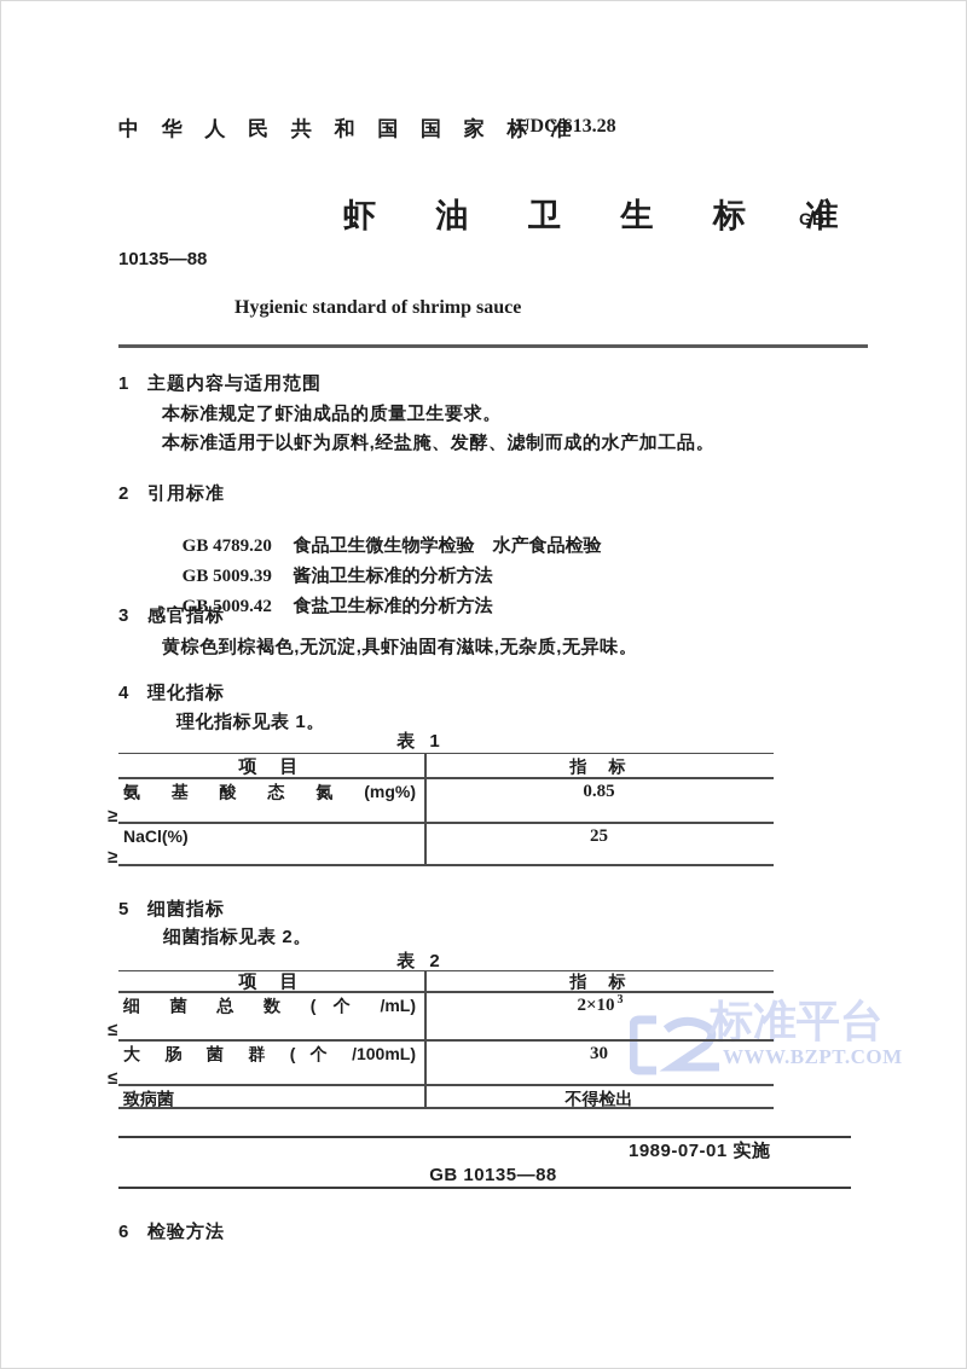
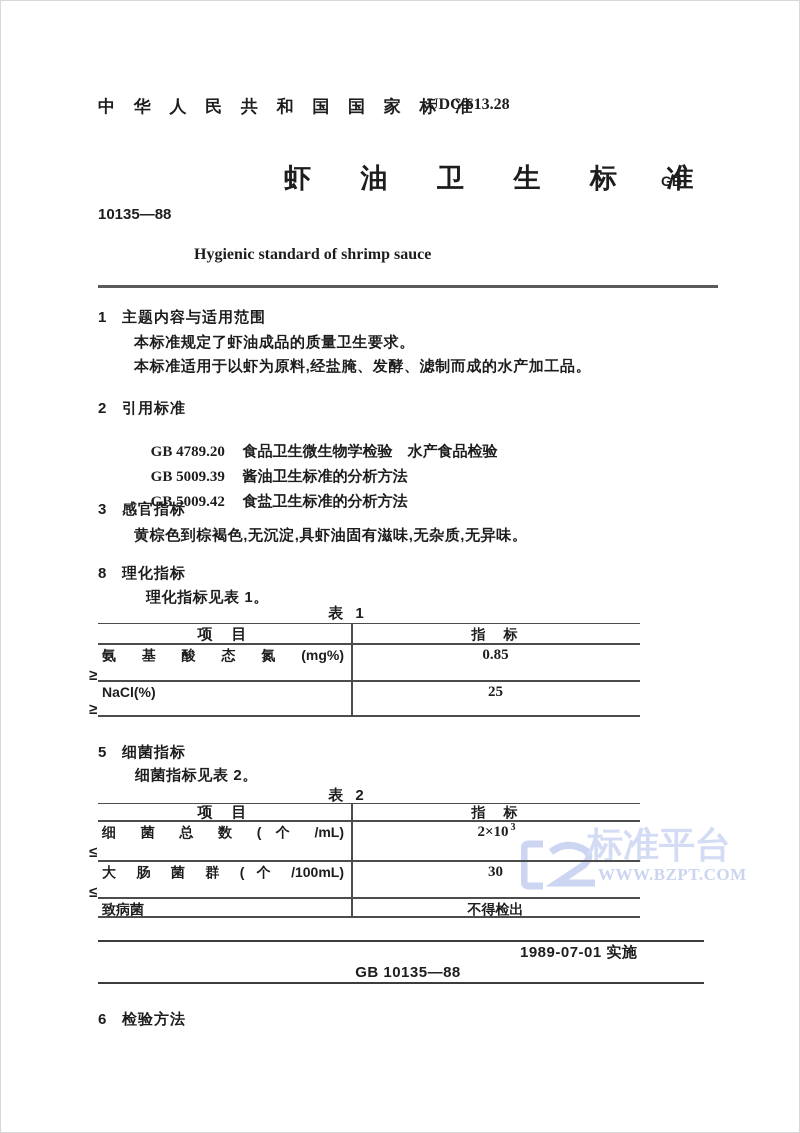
  标准平台
  WWW.BZPT.COM
  中 华 人 民 共 和 国 国 家 标 准
  UDC 613.28
  虾 油 卫 生 标 准
  GB
  10135—88
  Hygienic standard of shrimp sauce
  1 主题内容与适用范围
  本标准规定了虾油成品的质量卫生要求。
  本标准适用于以虾为原料,经盐腌、发酵、滤制而成的水产加工品。
  2 引用标准
  GB 4789.20 食品卫生微生物学检验 水产食品检验
  GB 5009.39 酱油卫生标准的分析方法
  GB 5009.42 食盐卫生标准的分析方法
  3 感官指标
  黄棕色到棕褐色,无沉淀,具虾油固有滋味,无杂质,无异味。
- 4 理化指标
+ 8 理化指标
  理化指标见表 1。
  表 1
  项 目
  指 标
  氨 基 酸 态 氮 (mg%)
  ≥
  0.85
  NaCl(%)
  ≥
  25
  5 细菌指标
  细菌指标见表 2。
  表 2
  项 目
  指 标
  细 菌 总 数 ( 个 /mL)
  ≤
  2×10 3
  大 肠 菌 群 ( 个 /100mL)
  ≤
  30
  致病菌
  不得检出
  1989-07-01 实施
  GB 10135—88
  6 检验方法
